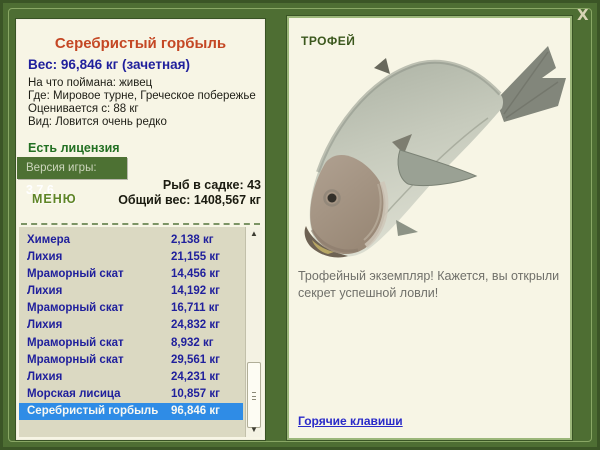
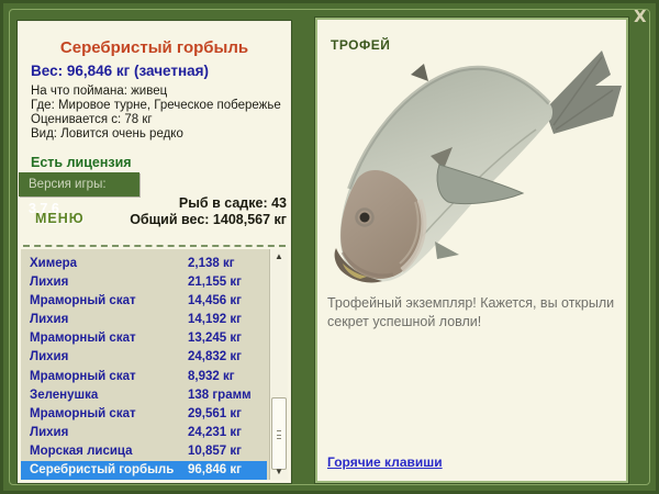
  Серебристый горбыль
  Вес: 96,846 кг (зачетная)
  На что поймана: живец
  Где: Мировое турне, Греческое побережье
- Оценивается с: 88 кг
+ Оценивается с: 78 кг
  Вид: Ловится очень редко
  Есть лицензия
  Версия игры: 3.7.6
  МЕНЮ
  Рыб в садке: 43
  Общий вес: 1408,567 кг
  Химера
  2,138 кг
  Лихия
  21,155 кг
  Мраморный скат
  14,456 кг
  Лихия
  14,192 кг
  Мраморный скат
- 16,711 кг
+ 13,245 кг
  Лихия
  24,832 кг
  Мраморный скат
  8,932 кг
+ Зеленушка
+ 138 грамм
  Мраморный скат
  29,561 кг
  Лихия
  24,231 кг
  Морская лисица
  10,857 кг
  Серебристый горбыль
  96,846 кг
  ▲
  ▼
  ТРОФЕЙ
  Трофейный экземпляр! Кажется, вы открыли секрет успешной ловли!
  Горячие клавиши
  X
